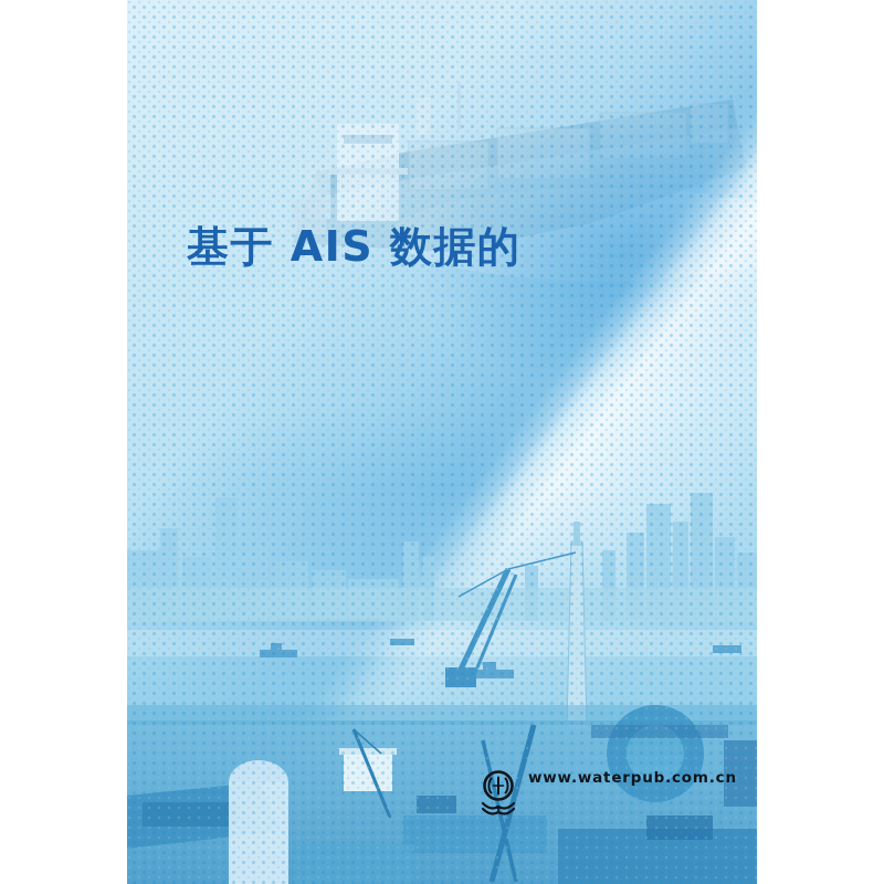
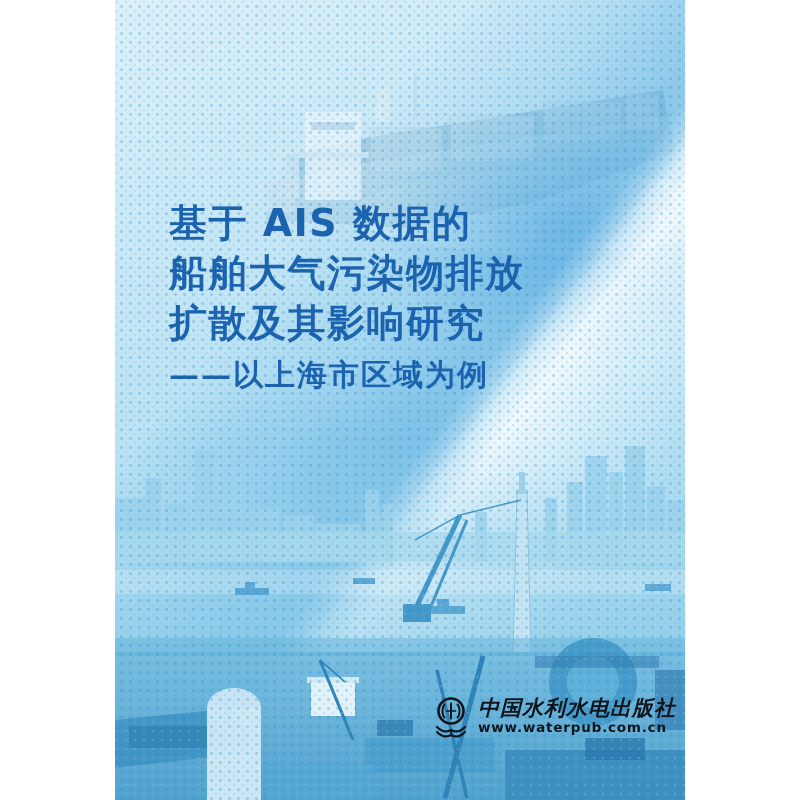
  基于 AIS 数据的
+ 船舶大气污染物排放
+ 扩散及其影响研究
+ ——以上海市区域为例
+ 中国水利水电出版社
  www.waterpub.com.cn
